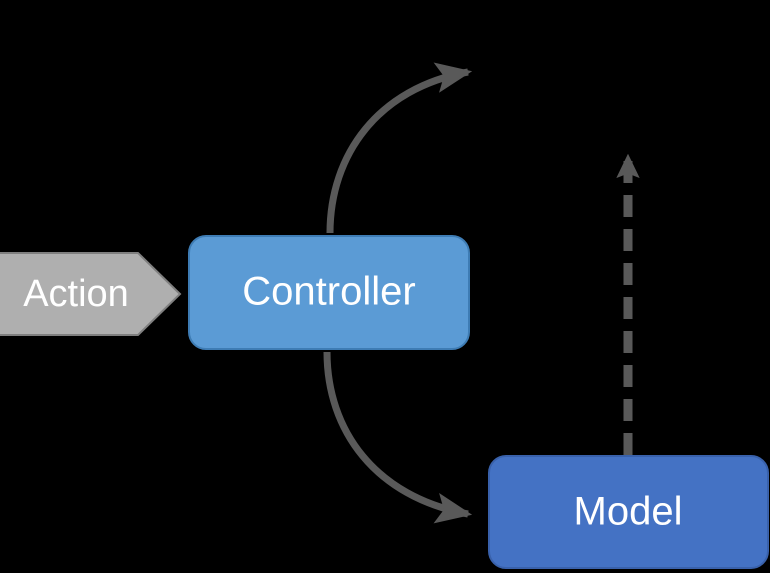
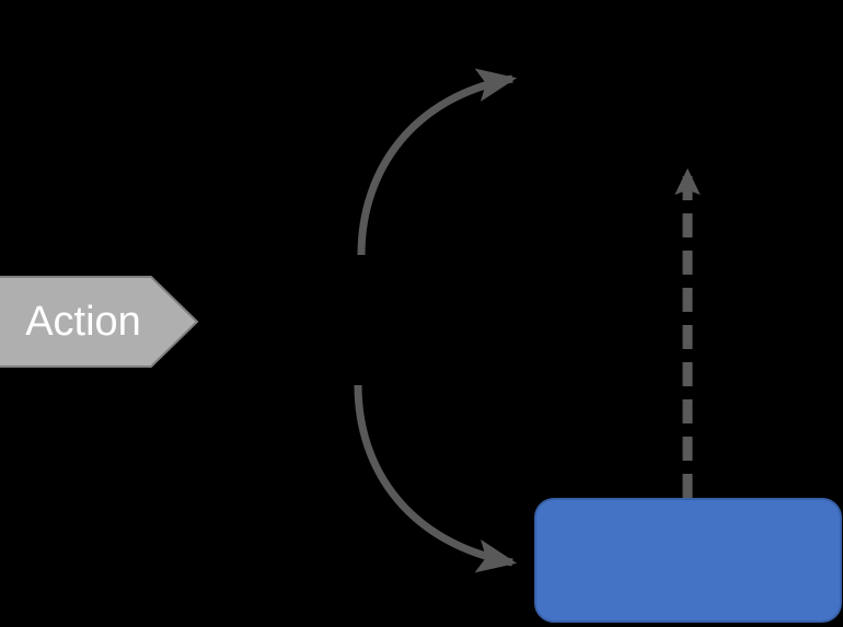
  Action
- Controller
- Model
